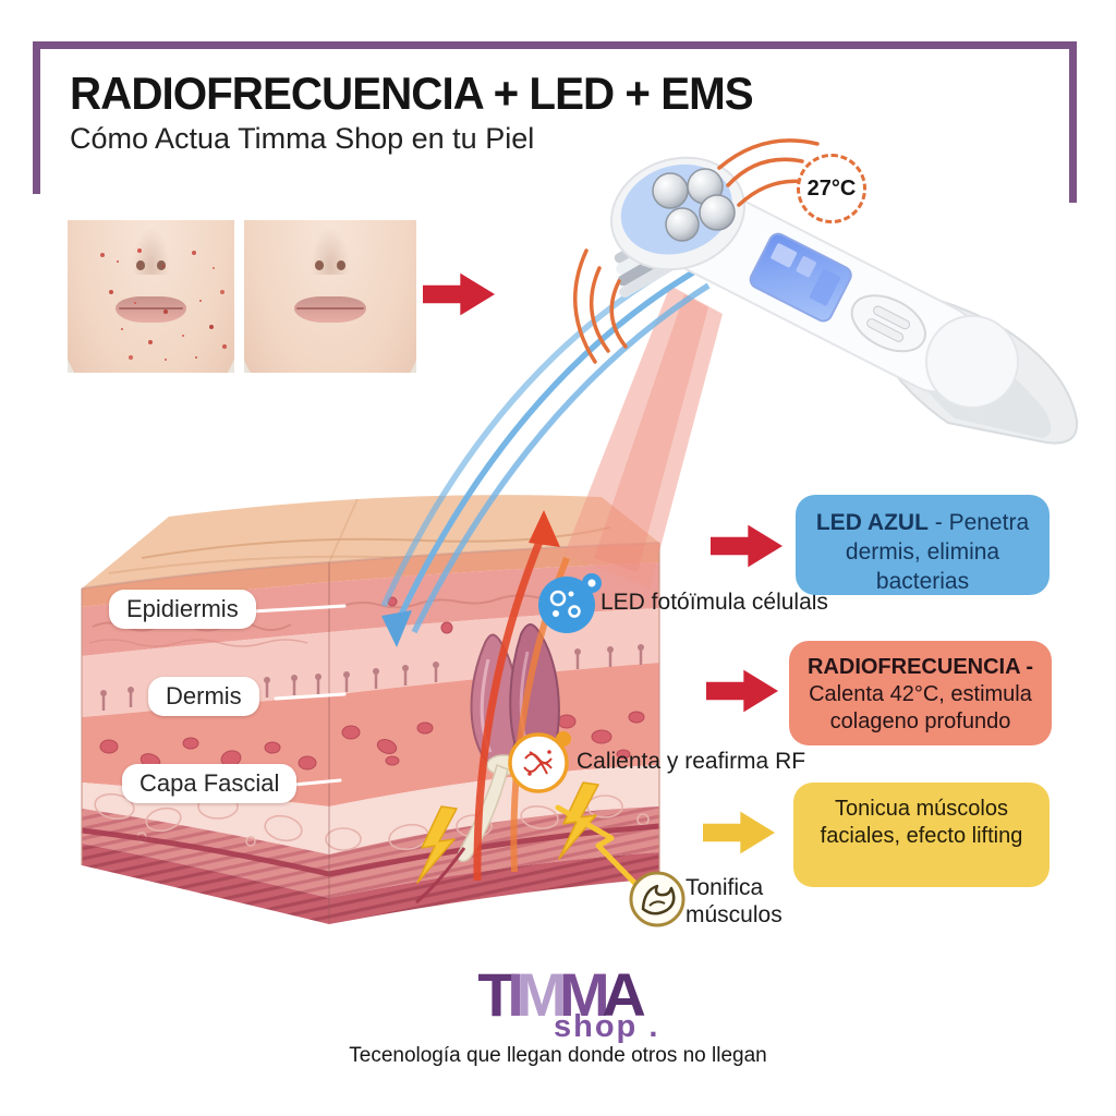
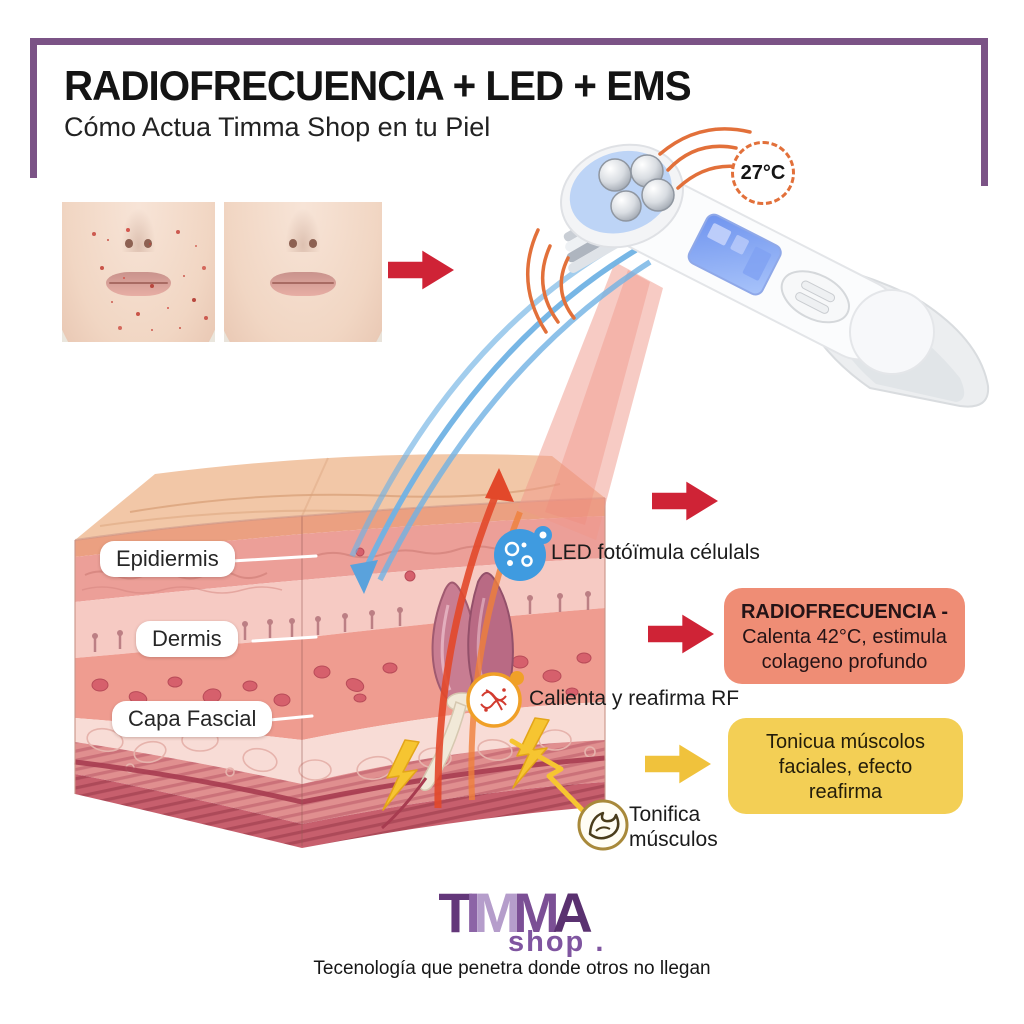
  RADIOFRECUENCIA + LED + EMS
  Cómo Actua Timma Shop en tu Piel
  27°C
  Epidiermis
  Dermis
  Capa Fascial
  LED fotóïmula célulals
  Calienta y reafirma RF
  Tonifica
  músculos
- LED AZUL - Penetra dermis, elimina bacterias
  RADIOFRECUENCIA -
  Calenta 42°C, estimula colageno profundo
- Tonicua múscolos faciales, efecto lifting
+ Tonicua múscolos faciales, efecto reafirma
  TIMMA
  shop .
- Tecenología que llegan donde otros no llegan
+ Tecenología que penetra donde otros no llegan
